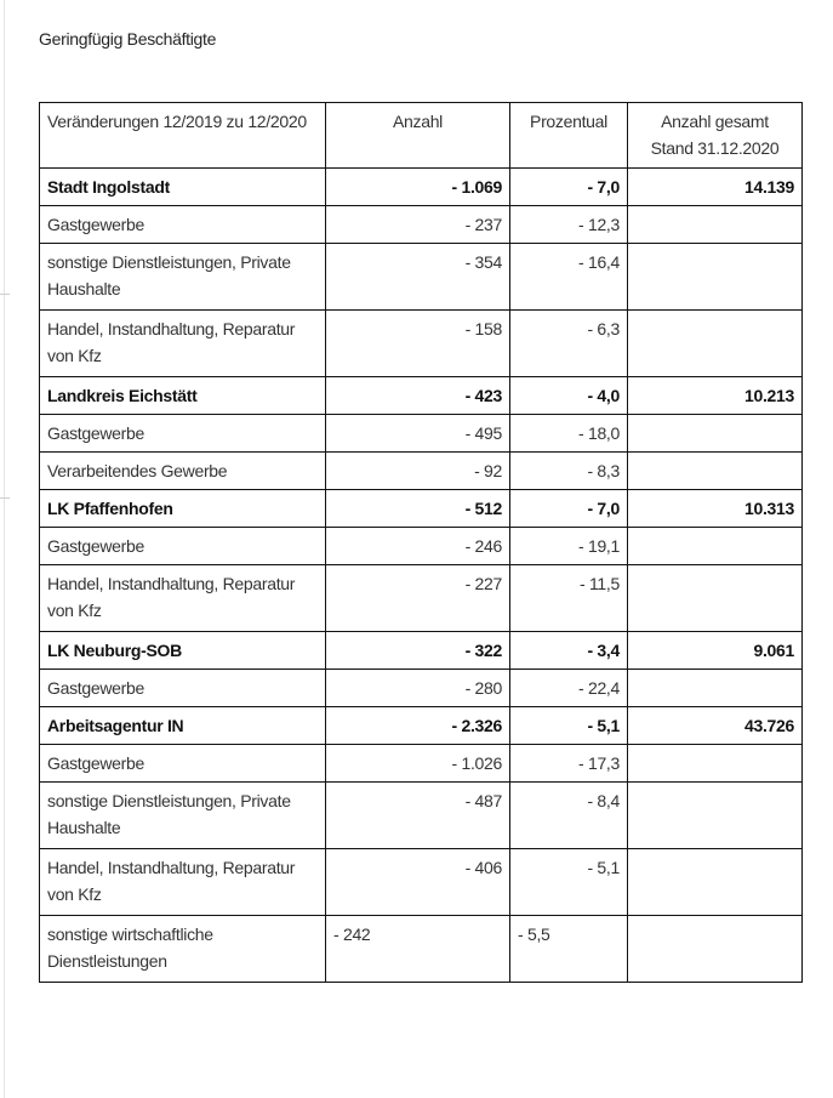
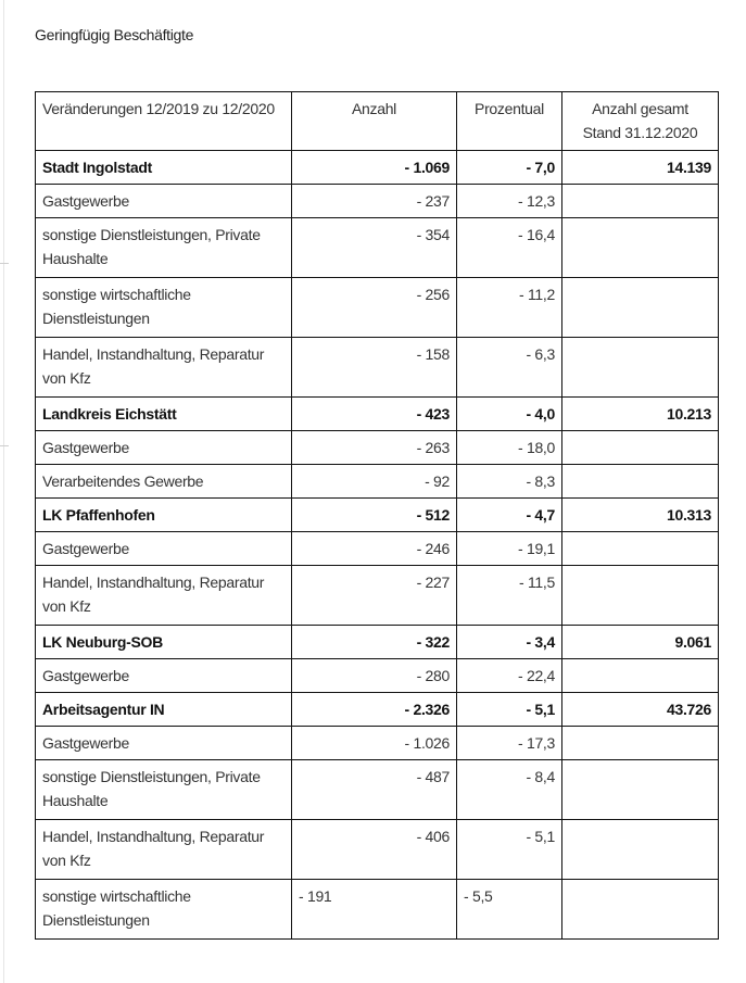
  Geringfügig Beschäftigte
  Veränderungen 12/2019 zu 12/2020	Anzahl	Prozentual	Anzahl gesamt Stand 31.12.2020
  Stadt Ingolstadt	- 1.069	- 7,0	14.139
  Gastgewerbe	- 237	- 12,3
  sonstige Dienstleistungen, Private Haushalte	- 354	- 16,4
+ sonstige wirtschaftliche Dienstleistungen	- 256	- 11,2
  Handel, Instandhaltung, Reparatur von Kfz	- 158	- 6,3
  Landkreis Eichstätt	- 423	- 4,0	10.213
- Gastgewerbe	- 495	- 18,0
+ Gastgewerbe	- 263	- 18,0
  Verarbeitendes Gewerbe	- 92	- 8,3
- LK Pfaffenhofen	- 512	- 7,0	10.313
+ LK Pfaffenhofen	- 512	- 4,7	10.313
  Gastgewerbe	- 246	- 19,1
  Handel, Instandhaltung, Reparatur von Kfz	- 227	- 11,5
  LK Neuburg-SOB	- 322	- 3,4	9.061
  Gastgewerbe	- 280	- 22,4
  Arbeitsagentur IN	- 2.326	- 5,1	43.726
  Gastgewerbe	- 1.026	- 17,3
  sonstige Dienstleistungen, Private Haushalte	- 487	- 8,4
  Handel, Instandhaltung, Reparatur von Kfz	- 406	- 5,1
- sonstige wirtschaftliche Dienstleistungen	- 242	- 5,5
+ sonstige wirtschaftliche Dienstleistungen	- 191	- 5,5
